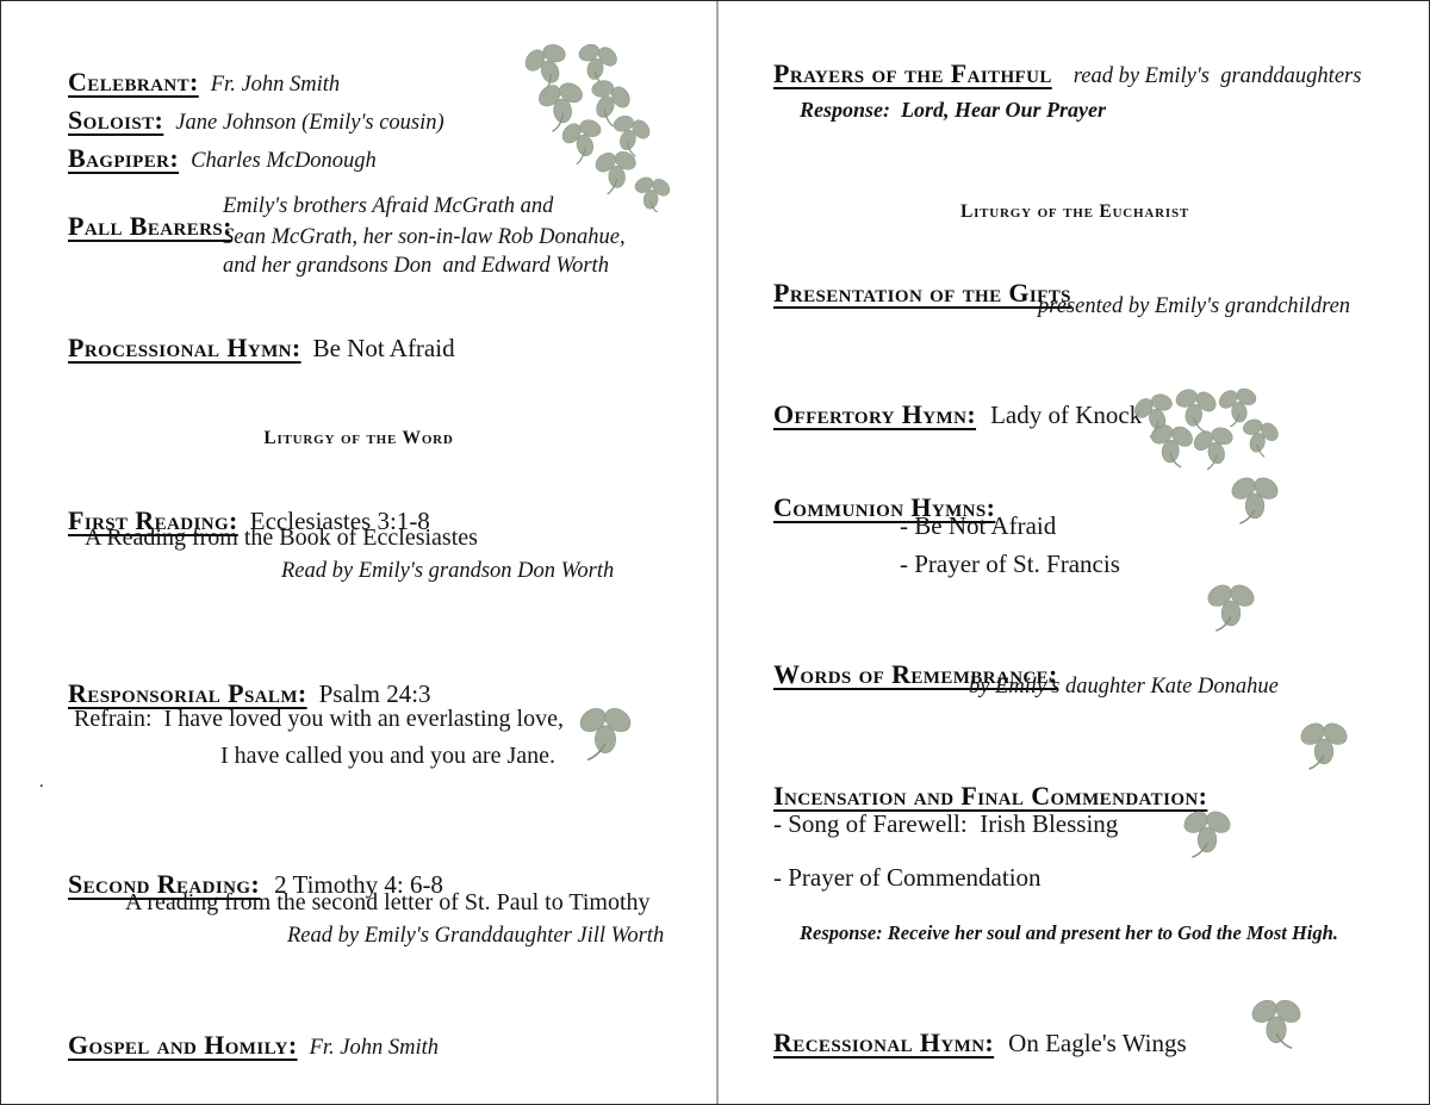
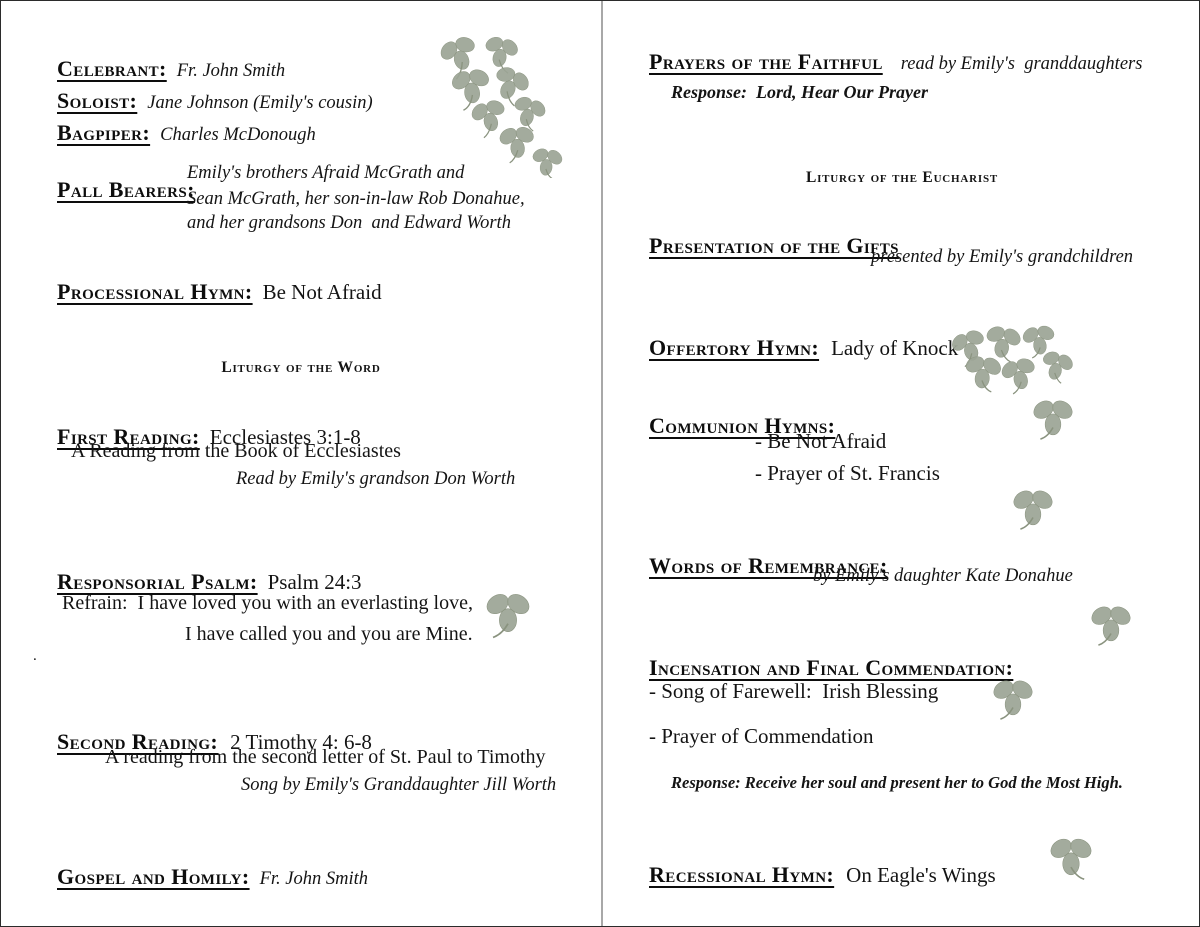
  Celebrant: Fr. John Smith
  Soloist: Jane Johnson (Emily's cousin)
  Bagpiper: Charles McDonough
  Pall Bearers:
  Emily's brothers Afraid McGrath and
  Sean McGrath, her son-in-law Rob Donahue,
  and her grandsons Don and Edward Worth
  Processional Hymn: Be Not Afraid
  Liturgy of the Word
  First Reading: Ecclesiastes 3:1-8
  A Reading from the Book of Ecclesiastes
  Read by Emily's grandson Don Worth
  Responsorial Psalm: Psalm 24:3
  Refrain: I have loved you with an everlasting love,
- I have called you and you are Jane.
+ I have called you and you are Mine.
  .
  Second Reading: 2 Timothy 4: 6-8
  A reading from the second letter of St. Paul to Timothy
- Read by Emily's Granddaughter Jill Worth
+ Song by Emily's Granddaughter Jill Worth
  Gospel and Homily: Fr. John Smith
  Prayers of the Faithful read by Emily's granddaughters
  Response: Lord, Hear Our Prayer
  Liturgy of the Eucharist
  Presentation of the Gifts
  presented by Emily's grandchildren
  Offertory Hymn: Lady of Knock
  Communion Hymns:
  - Be Not Afraid
  - Prayer of St. Francis
  Words of Remembrance:
  by Emily's daughter Kate Donahue
  Incensation and Final Commendation:
  - Song of Farewell: Irish Blessing
  - Prayer of Commendation
  Response: Receive her soul and present her to God the Most High.
  Recessional Hymn: On Eagle's Wings
